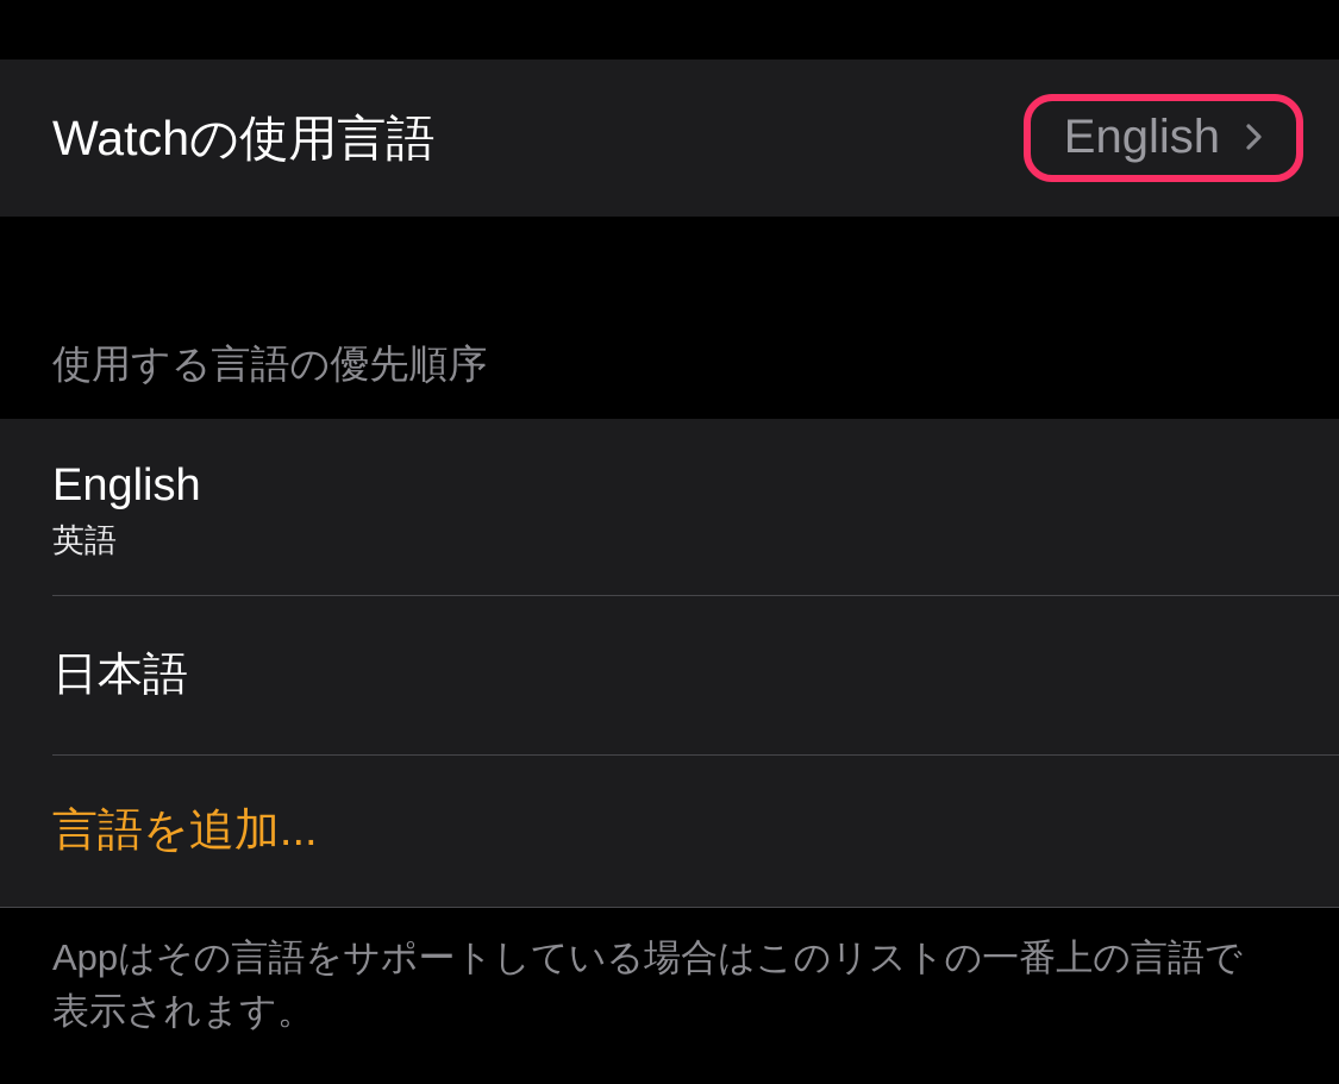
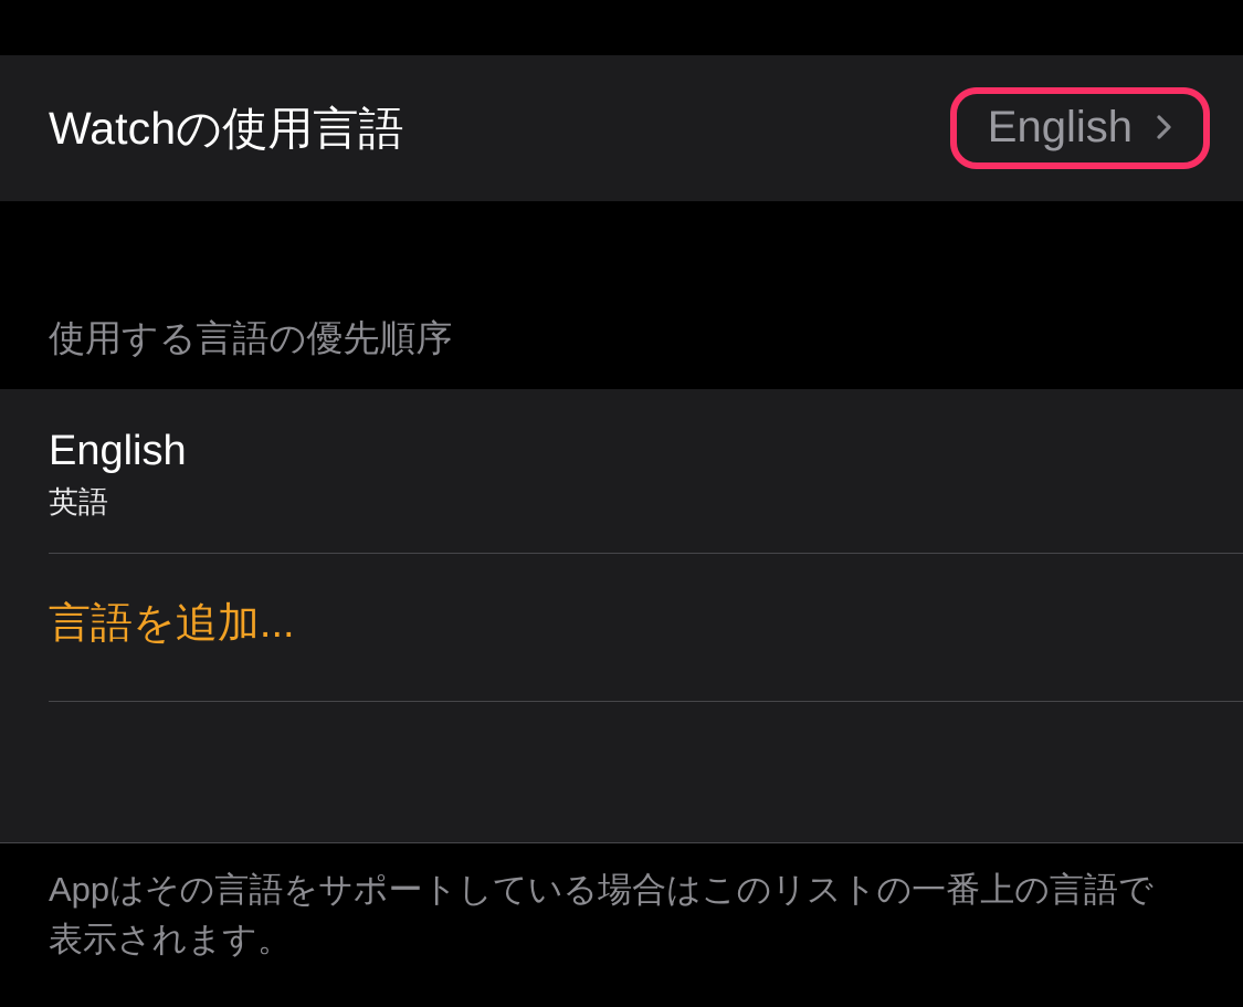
  Watchの使用言語
  English
  使用する言語の優先順序
  English
  英語
- 日本語
  言語を追加...
  Appはその言語をサポートしている場合はこのリストの一番上の言語で表示されます。
